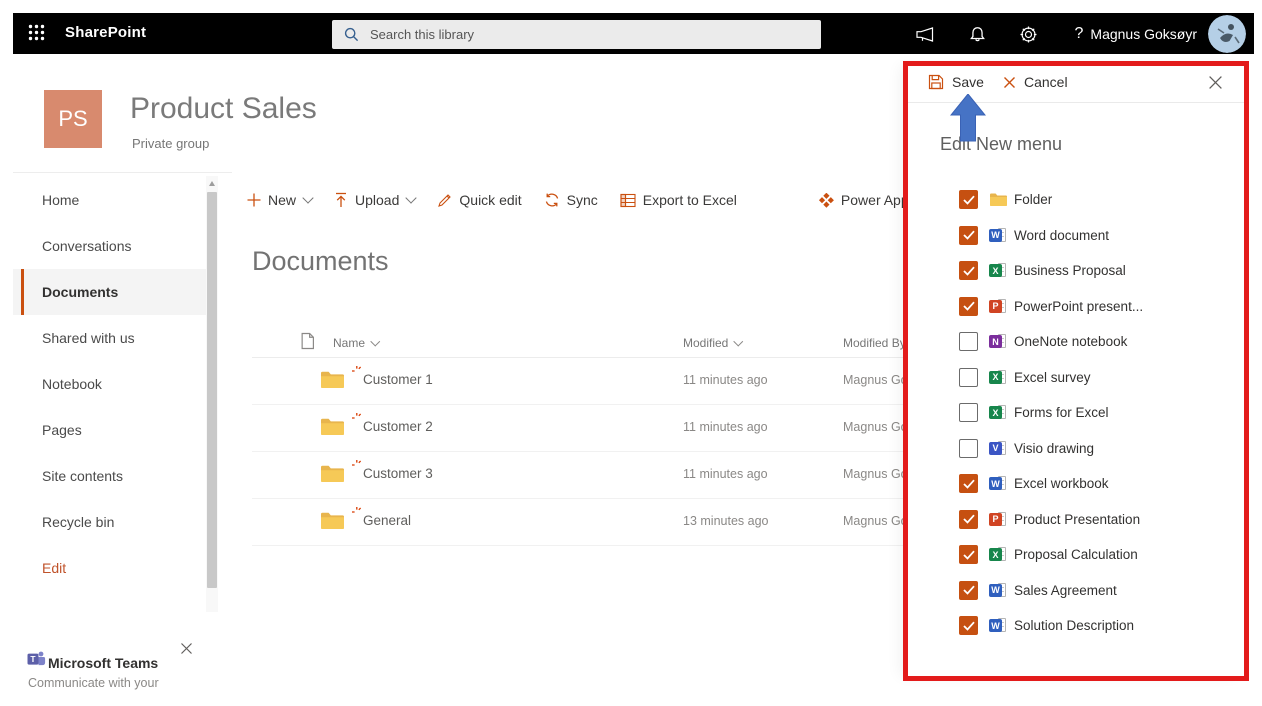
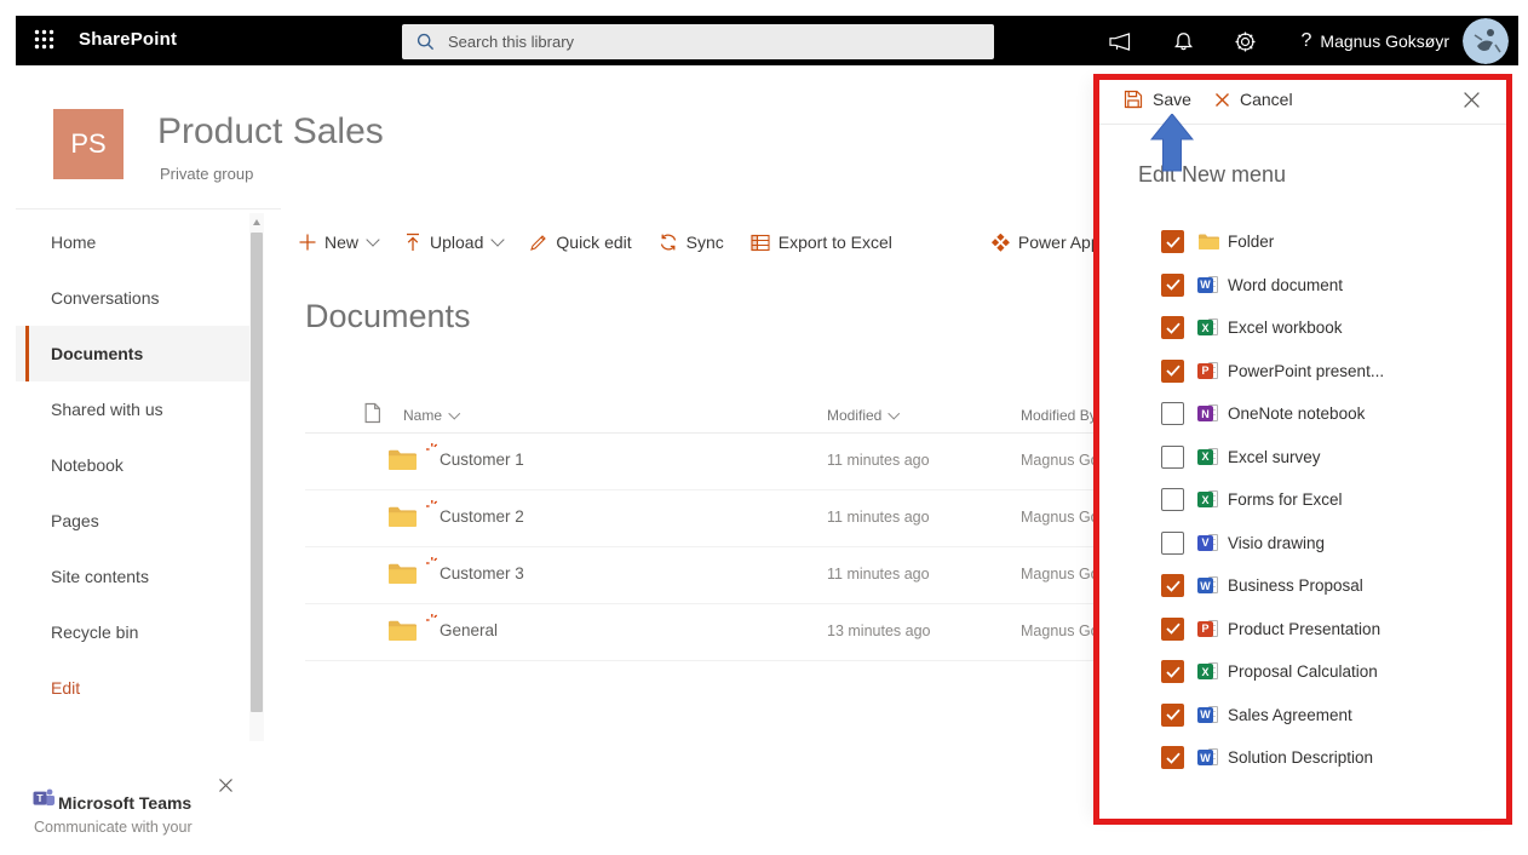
  SharePoint
  Search this library
  ?
  Magnus Goksøyr
  PS
  Product Sales
  Private group
  Home
  Conversations
  Documents
  Shared with us
  Notebook
  Pages
  Site contents
  Recycle bin
  Edit
  T
  Microsoft Teams
  Communicate with your
  New
  Upload
  Quick edit
  Sync
  Export to Excel
  Power App
  Documents
  Name
  Modified
  Modified By
  Customer 1
  11 minutes ago
  Customer 2
  11 minutes ago
  Customer 3
  11 minutes ago
  General
  13 minutes ago
  Save
  Cancel
  Edit New menu
  Folder
  W
  Word document
  X
- Business Proposal
+ Excel workbook
  P
  PowerPoint present...
  N
  OneNote notebook
  X
  Excel survey
  X
  Forms for Excel
  V
  Visio drawing
  W
- Excel workbook
+ Business Proposal
  P
  Product Presentation
  X
  Proposal Calculation
  W
  Sales Agreement
  W
  Solution Description
